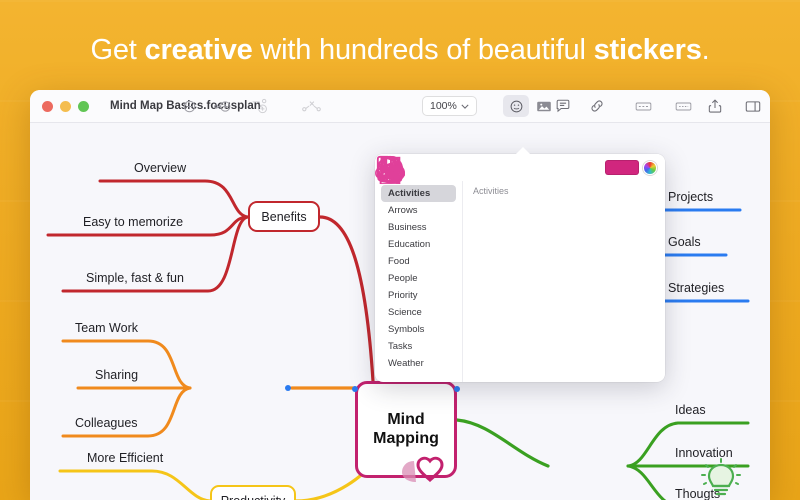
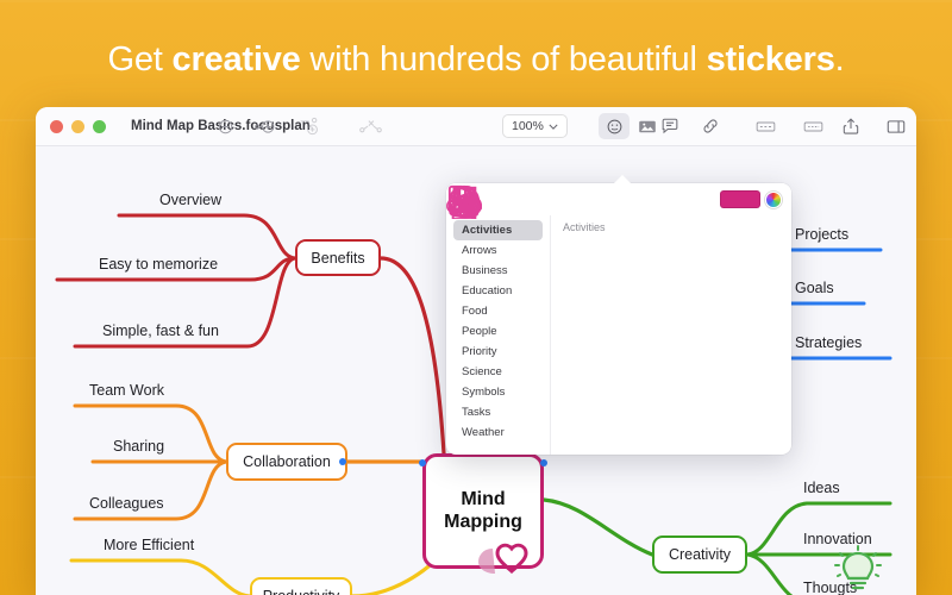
  Get creative with hundreds of beautiful stickers.
  Mind Map Bacs.fosplan
  100%
  Overview
  Easy to memorize
  Simple, fast & fun
  Team Work
  Sharing
  Colleagues
  More Efficient
  Projects
  Goals
  Strategies
  Ideas
  Innovation
  Thougt
  Benefits
+ Collaboration
+ Creativity
  Mind
  Mapping
  Activities
  Arrows
  Business
  Education
  Food
  People
  Priority
  Science
  Symbols
  Tasks
  Weather
  Activities
